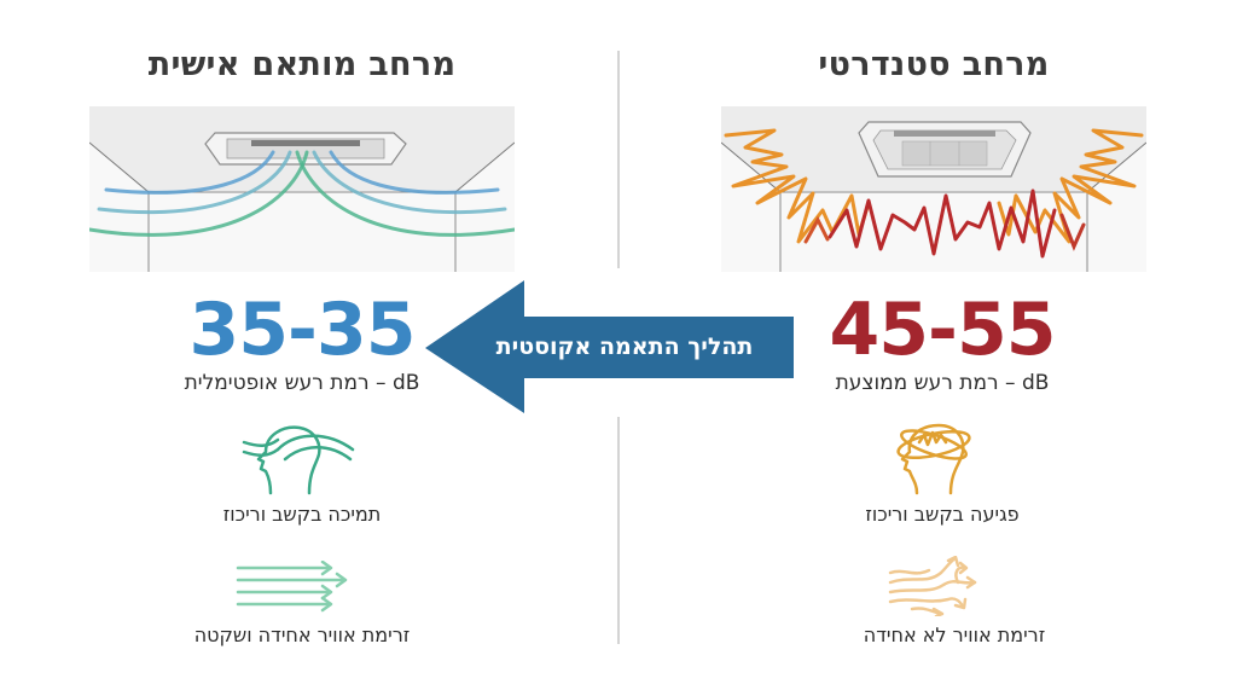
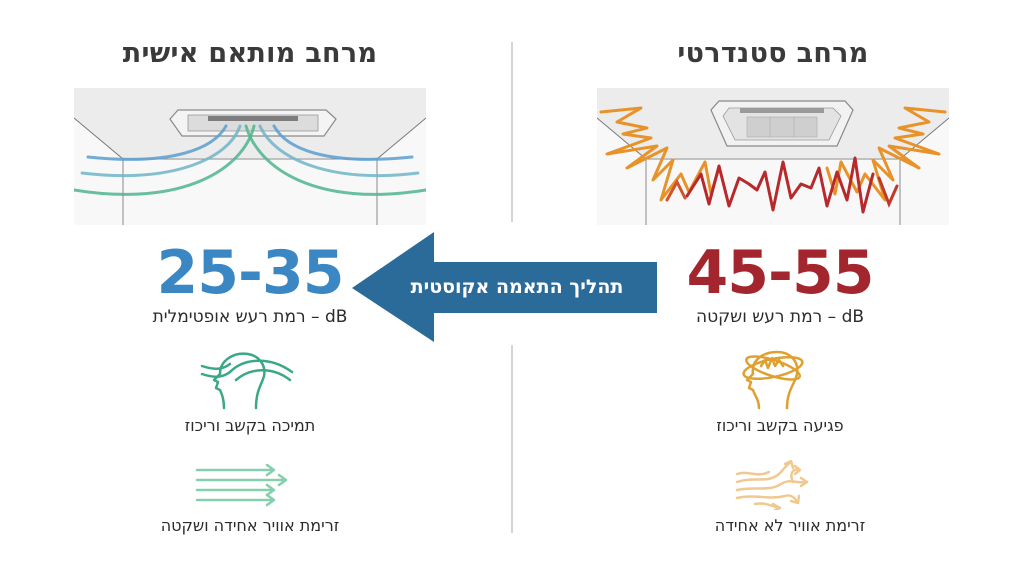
  מרחב מותאם אישית
  מרחב סטנדרטי
- 35-35
+ 25-35
  45-55
  dB – רמת רעש אופטימלית
- dB – רמת רעש ממוצעת
+ dB – רמת רעש ושקטה
  תהליך התאמה אקוסטית
  תמיכה בקשב וריכוז
  זרימת אוויר אחידה ושקטה
  פגיעה בקשב וריכוז
  זרימת אוויר לא אחידה
